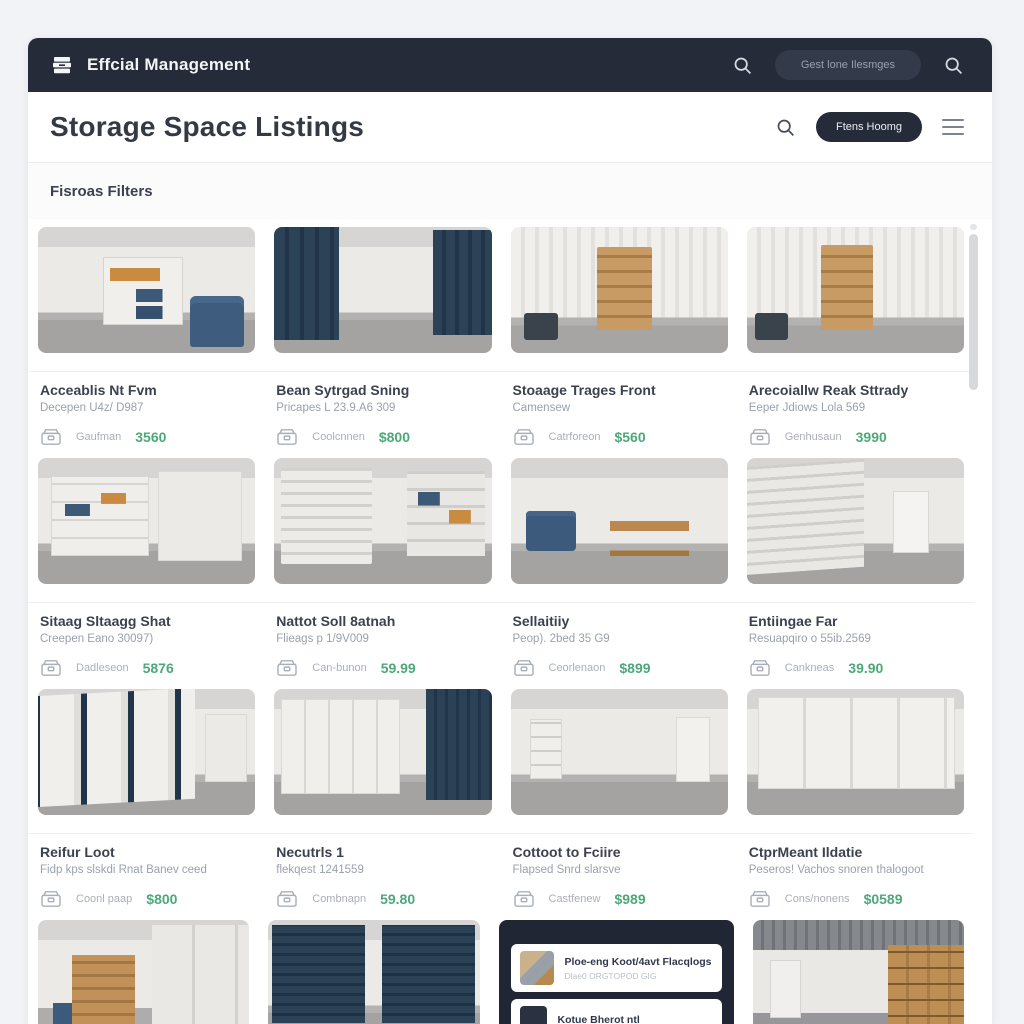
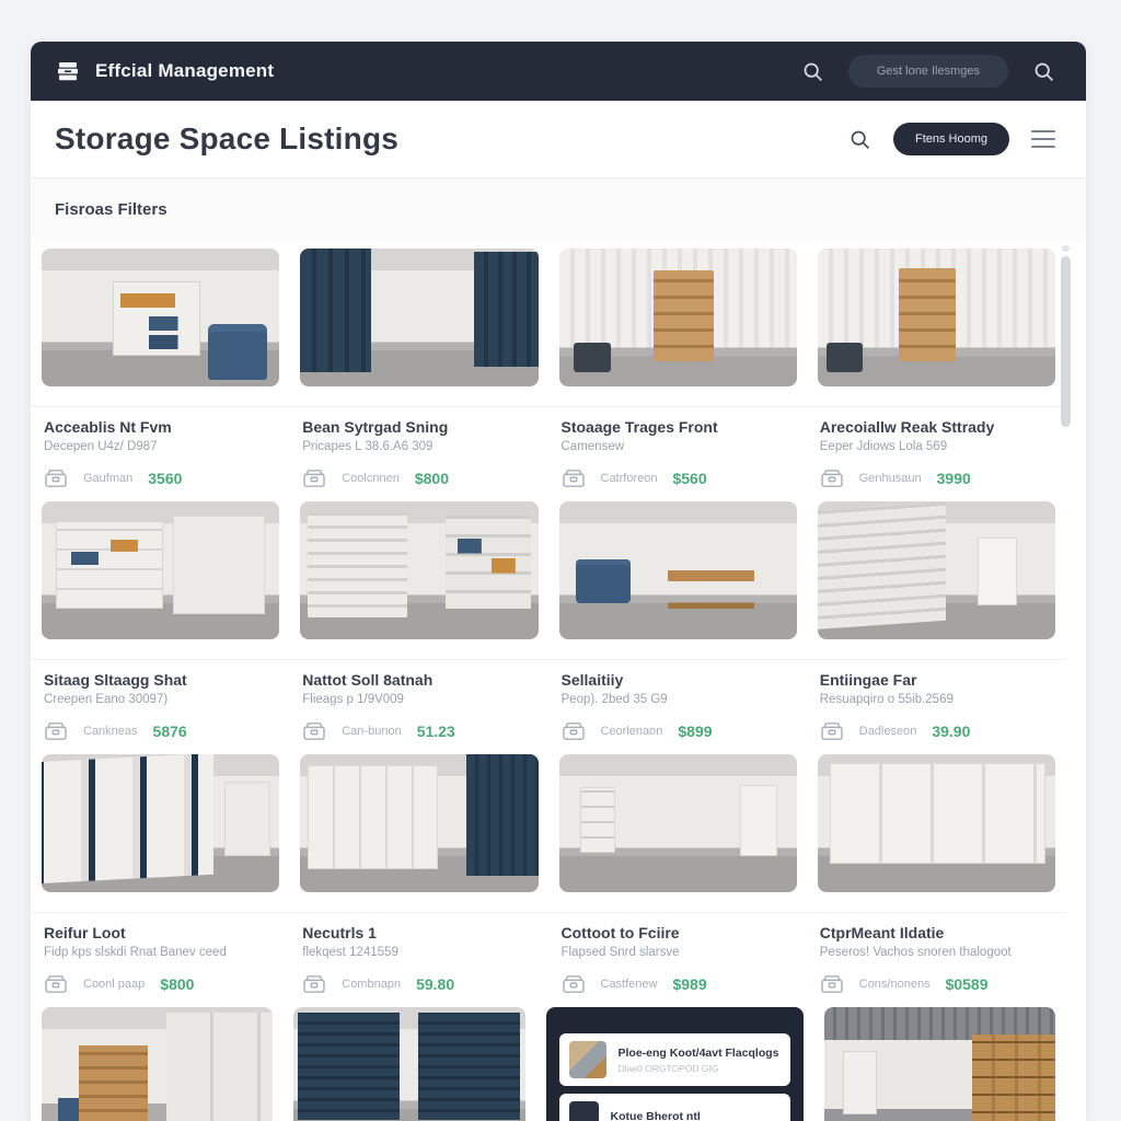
  Effcial Management
  Gest lone Ilesmges
  Storage Space Listings
  Ftens Hoomg
  Fisroas Filters
  Acceablis Nt Fvm
  Decepen U4z/ D987
  Gaufman
  3560
  Bean Sytrgad Sning
- Pricapes L 23.9.A6 309
+ Pricapes L 38.6.A6 309
  Coolcnnen
  $800
  Stoaage Trages Front
  Camensew
  Catrforeon
  $560
  Arecoiallw Reak Sttrady
  Eeper Jdiows Lola 569
  Genhusaun
  3990
  Sitaag Sltaagg Shat
  Creepen Eano 30097)
- Dadleseon
+ Cankneas
  5876
  Nattot Soll 8atnah
  Flieags p 1/9V009
  Can-bunon
- 59.99
+ 51.23
  Sellaitiiy
  Peop). 2bed 35 G9
  Ceorlenaon
  $899
  Entiingae Far
  Resuapqiro o 55ib.2569
- Cankneas
+ Dadleseon
  39.90
  Reifur Loot
  Fidp kps slskdi Rnat Banev ceed
  Coonl paap
  $800
  Necutrls 1
  flekqest 1241559
  Combnapn
  59.80
  Cottoot to Fciire
  Flapsed Snrd slarsve
  Castfenew
  $989
  CtprMeant Ildatie
  Peseros! Vachos snoren thalogoot
  Cons/nonens
  $0589
  Ploe-eng Koot/4avt Flacqlogs
  Dlae0 ORGTOPOD GIG
  Kotue Bherot ntl
